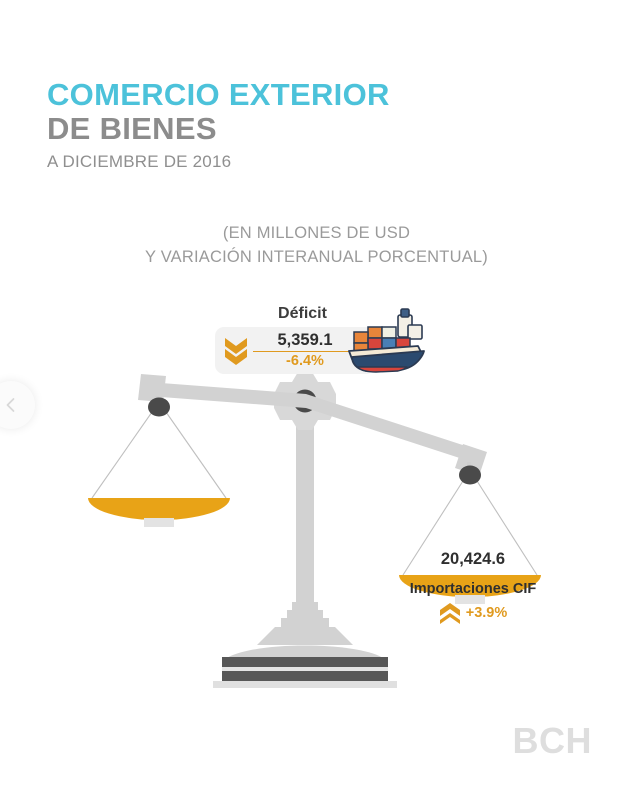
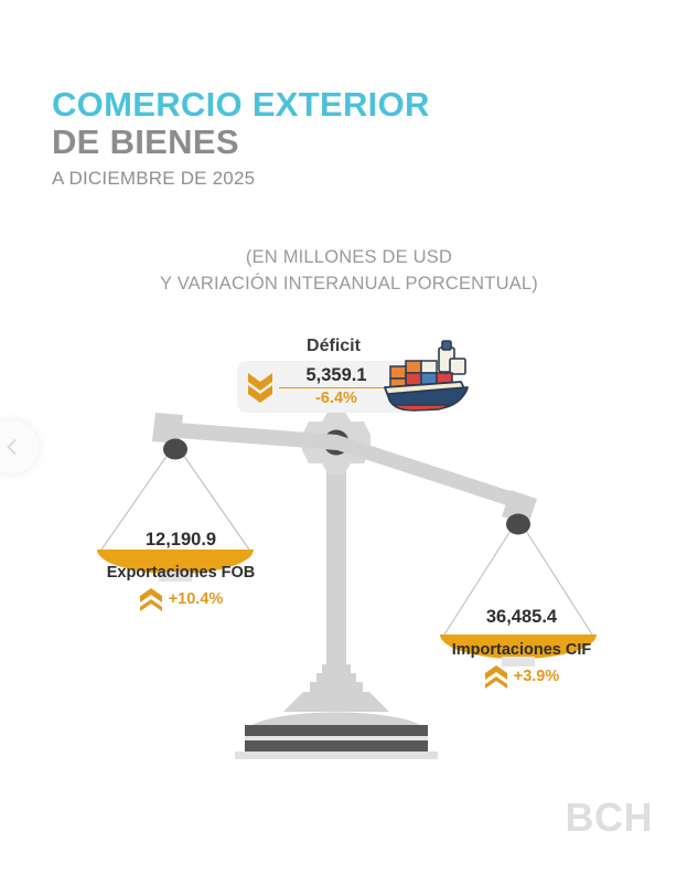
  COMERCIO EXTERIOR
  DE BIENES
- A DICIEMBRE DE 2016
+ A DICIEMBRE DE 2025
  (EN MILLONES DE USD
  Y VARIACIÓN INTERANUAL PORCENTUAL)
  Déficit
  5,359.1
  -6.4%
+ 12,190.9
+ Exportaciones FOB
+ +10.4%
- 20,424.6
+ 36,485.4
  Importaciones CIF
  +3.9%
  BCH
